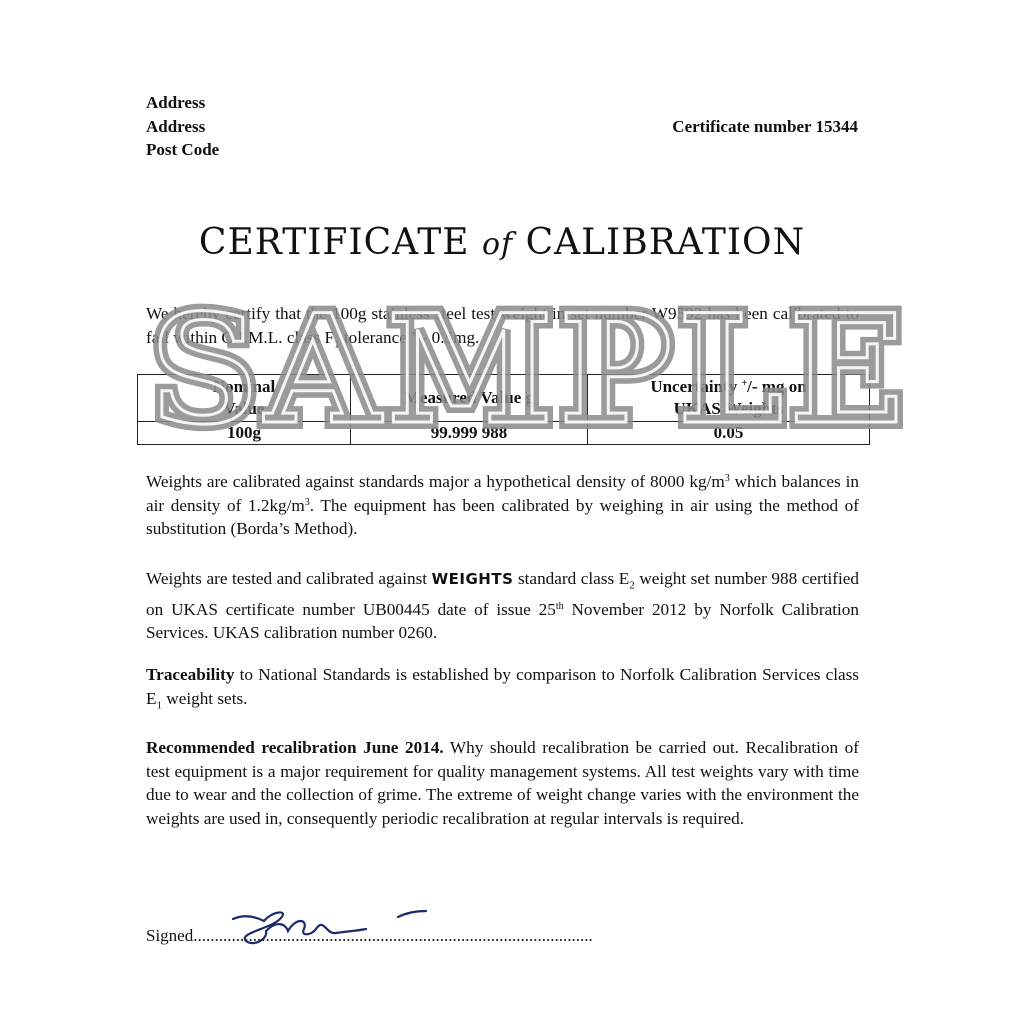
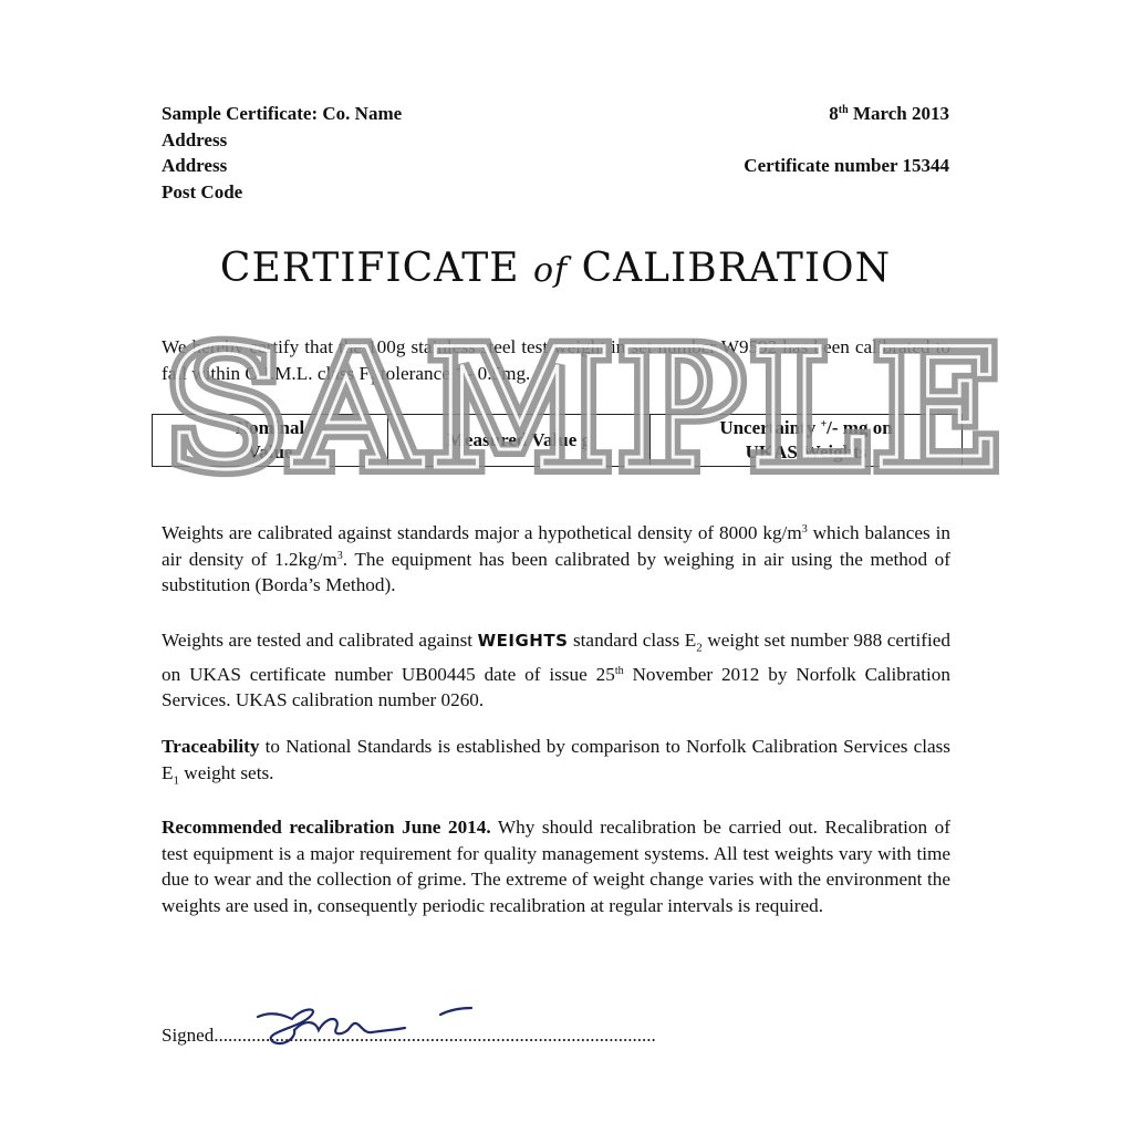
+ Sample Certificate: Co. Name
  Address
  Address
  Post Code
+ 8th March 2013
  Certificate number 15344
  CERTIFICATE of CALIBRATION
  We hereby certify that the 100g stainless steel test weight in set number W9592 has been calibrated to fall within O.I.M.L. class F1 tolerance +/- 0.5mg.
  NominalValue	Measured Value g	Uncertainty +/- mg onUKAS Weights
- 100g	99.999 988	0.05
  SAMPLE
  Weights are calibrated against standards major a hypothetical density of 8000 kg/m3 which balances in air density of 1.2kg/m3. The equipment has been calibrated by weighing in air using the method of substitution (Borda’s Method).
  Weights are tested and calibrated against WEIGHTS standard class E2 weight set number 988 certified on UKAS certificate number UB00445 date of issue 25th November 2012 by Norfolk Calibration Services. UKAS calibration number 0260.
  Traceability to National Standards is established by comparison to Norfolk Calibration Services class E1 weight sets.
  Recommended recalibration June 2014. Why should recalibration be carried out. Recalibration of test equipment is a major requirement for quality management systems. All test weights vary with time due to wear and the collection of grime. The extreme of weight change varies with the environment the weights are used in, consequently periodic recalibration at regular intervals is required.
  Signed.............................................................................................
